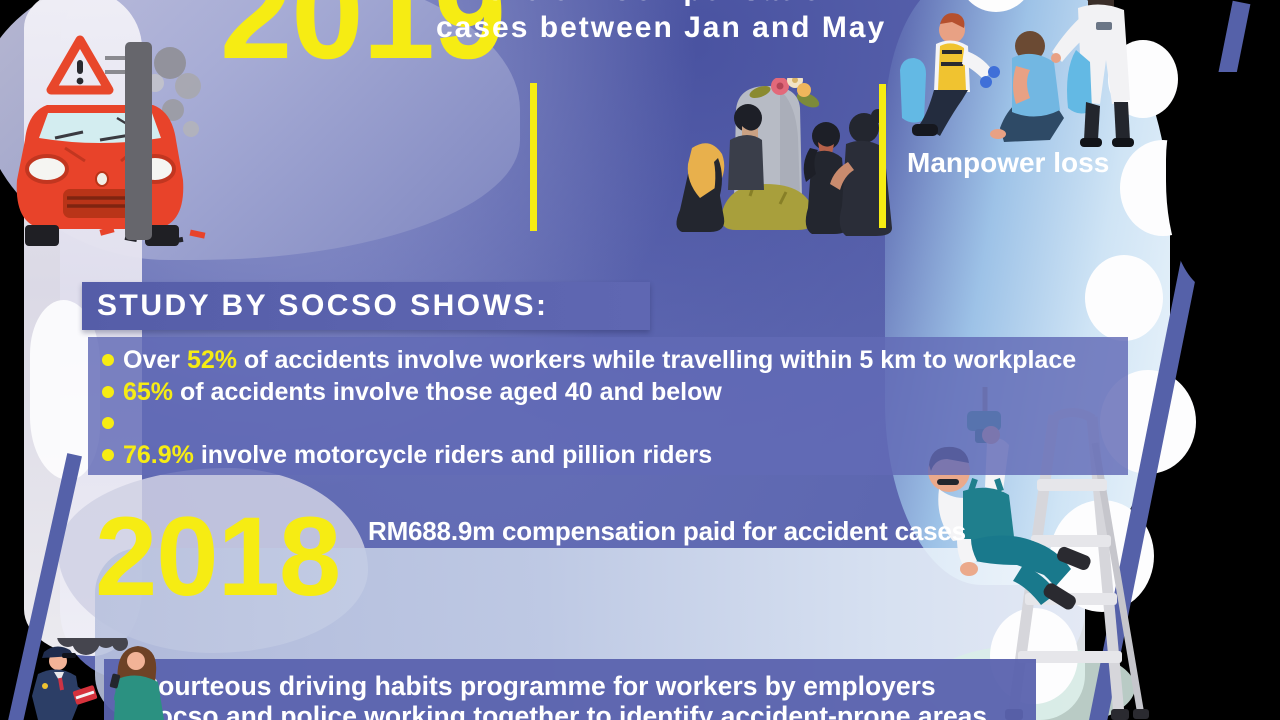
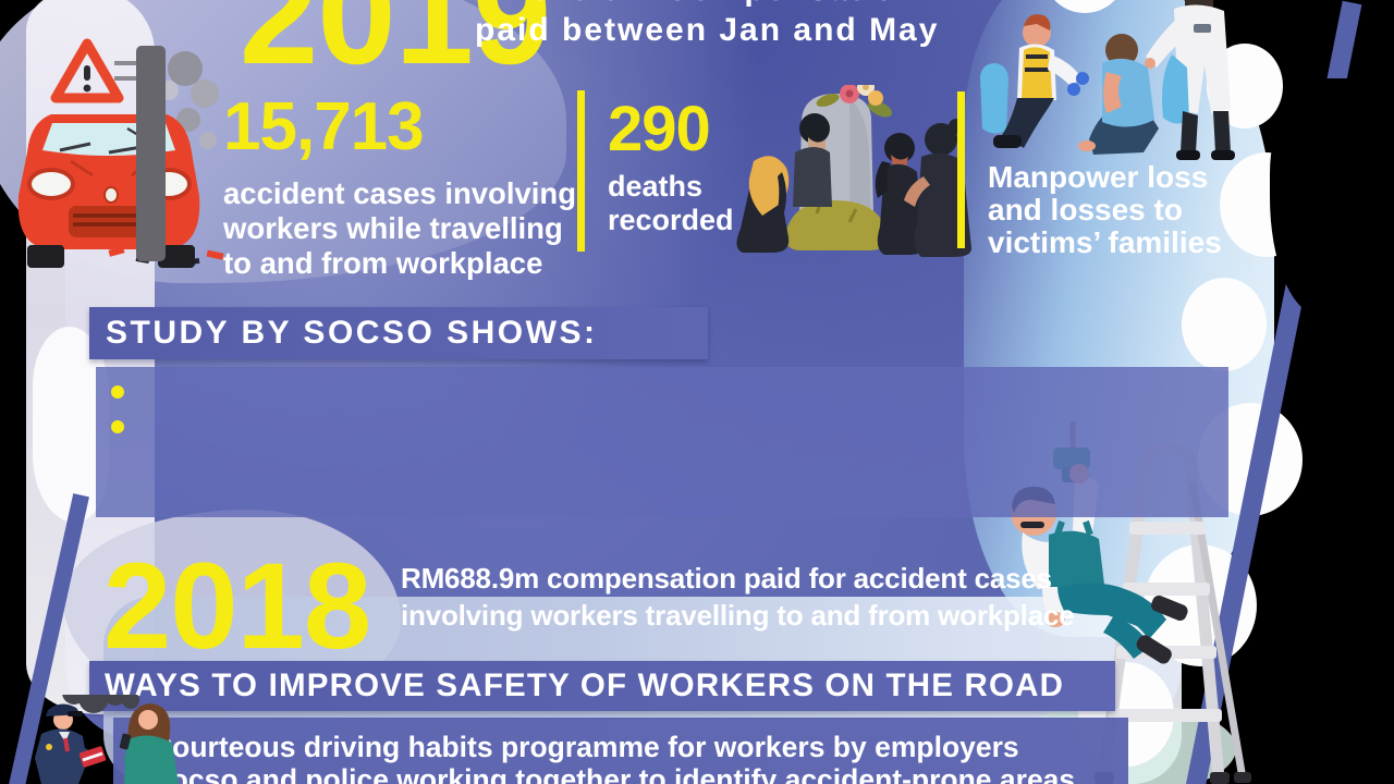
  2019
- cases between Jan and May
+ paid between Jan and May
+ 15,713
+ accident cases involving
+ workers while travelling
+ to and from workplace
+ 290
+ deaths
+ recorded
  Manpower loss
+ and losses to
+ victims’ families
  STUDY BY SOCSO SHOWS:
- Over 52% of accidents involve workers while travelling within 5 km to workplace
- 65% of accidents involve those aged 40 and below
- 76.9% involve motorcycle riders and pillion riders
  2018
  RM688.9m compensation paid for accident cases
+ involving workers travelling to and from workplace
+ WAYS TO IMPROVE SAFETY OF WORKERS ON THE ROAD
  ourteous driving habits programme for workers by employers
  ocso and police working together to identify accident-prone areas
